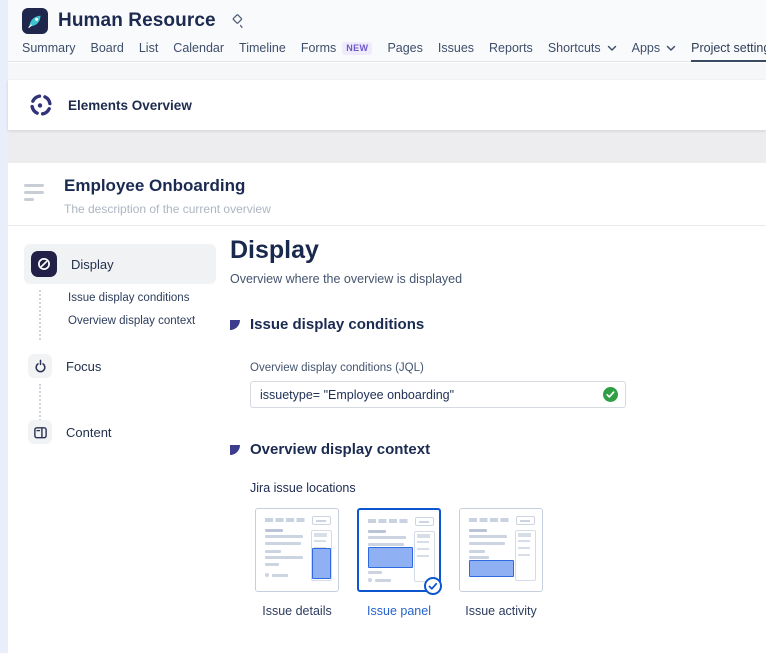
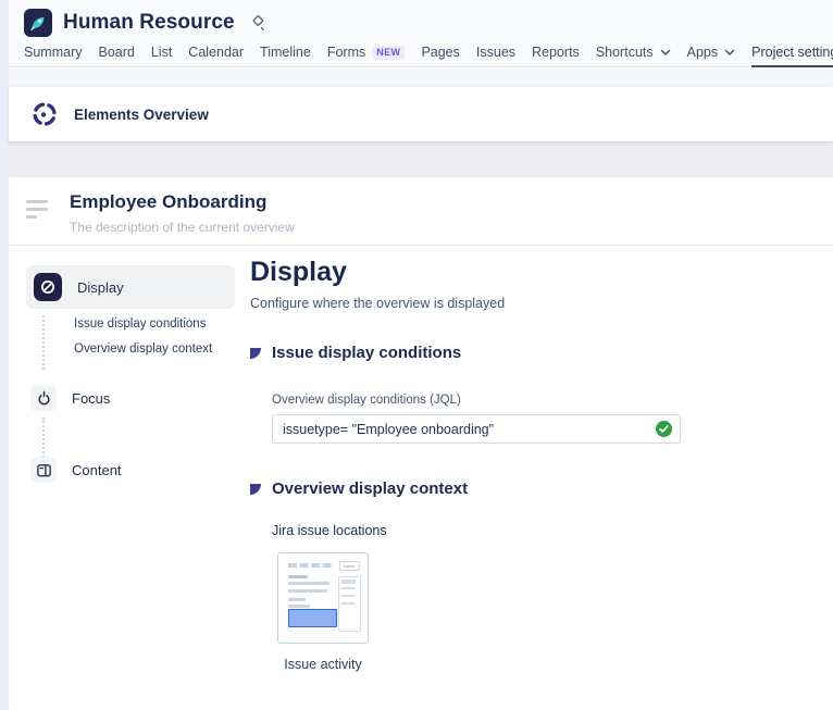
  Human Resource
  Summary
  Board
  List
  Calendar
  Timeline
  Forms
  NEW
  Pages
  Issues
  Reports
  Shortcuts
  Apps
  Project settin
  Elements Overview
  Employee Onboarding
  The description of the current overview
  Display
  Issue display conditions
  Overview display context
  Focus
  Content
  Display
- Overview where the overview is displayed
+ Configure where the overview is displayed
  Issue display conditions
  Overview display conditions (JQL)
  issuetype= "Employee onboarding"
  Overview display context
  Jira issue locations
- Issue details
- Issue panel
  Issue activity
